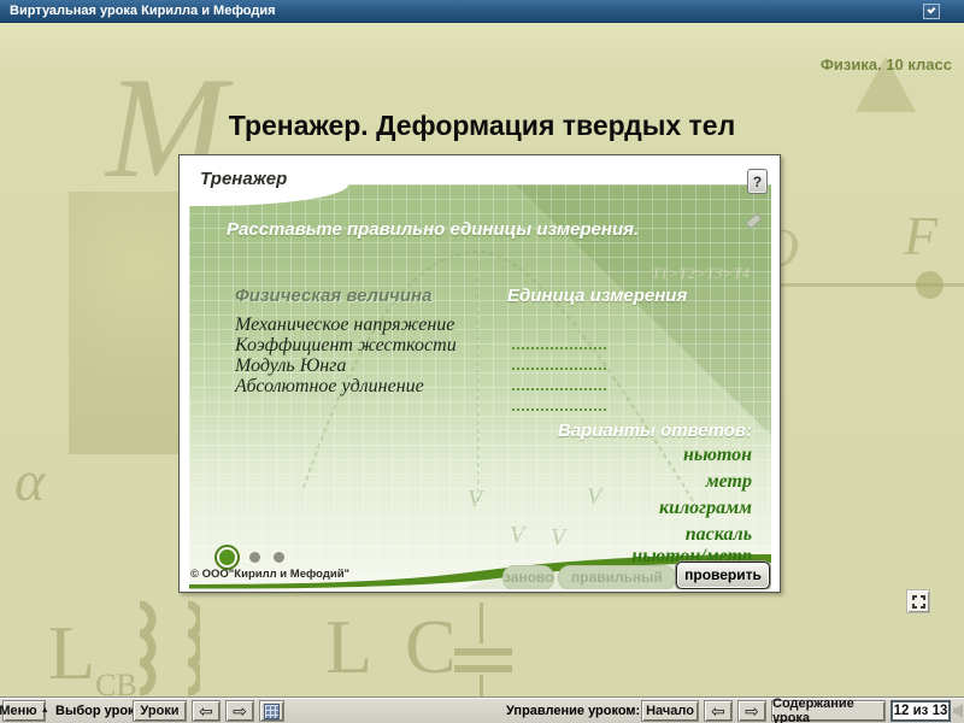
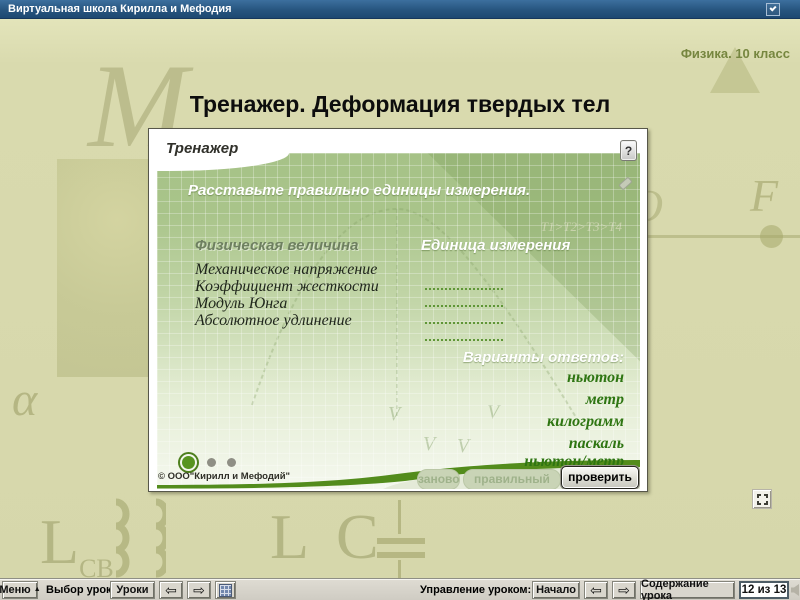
- Виртуальная урока Кирилла и Мефодия
+ Виртуальная школа Кирилла и Мефодия
  M
  F
  α
  LСВ
  L
  C
  Физика. 10 класс
  Тренажер. Деформация твердых тел
  Тренажер
  ?
  Расставьте правильно единицы измерения.
  Физическая величина
  Единица измерения
  Механическое напряжение
  Коэффициент жесткости
  Модуль Юнга
  Абсолютное удлинение
  Варианты ответов:
  ньютон
  метр
  килограмм
  паскаль
  ньютон/метр
  © ООО"Кирилл и Мефодий"
  заново
  проверить
  Меню
  Выбор урок
  Уроки
  ⇦
  ⇨
  Управление уроком:
  Начало
  ⇦
  ⇨
  Содержание урока
  12 из 13
